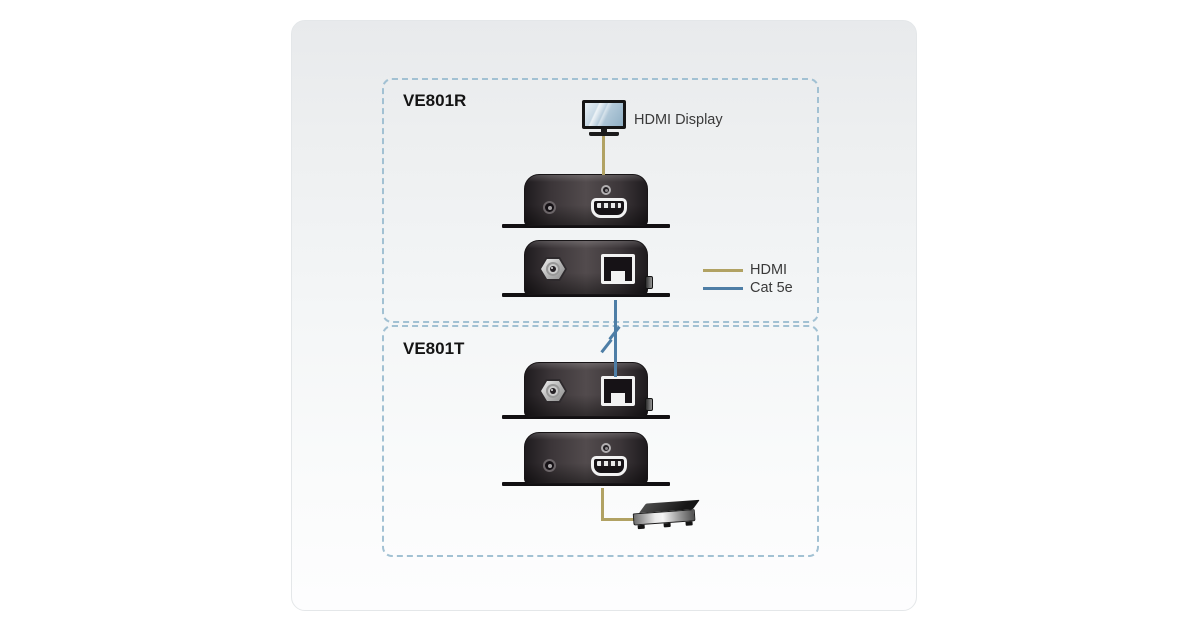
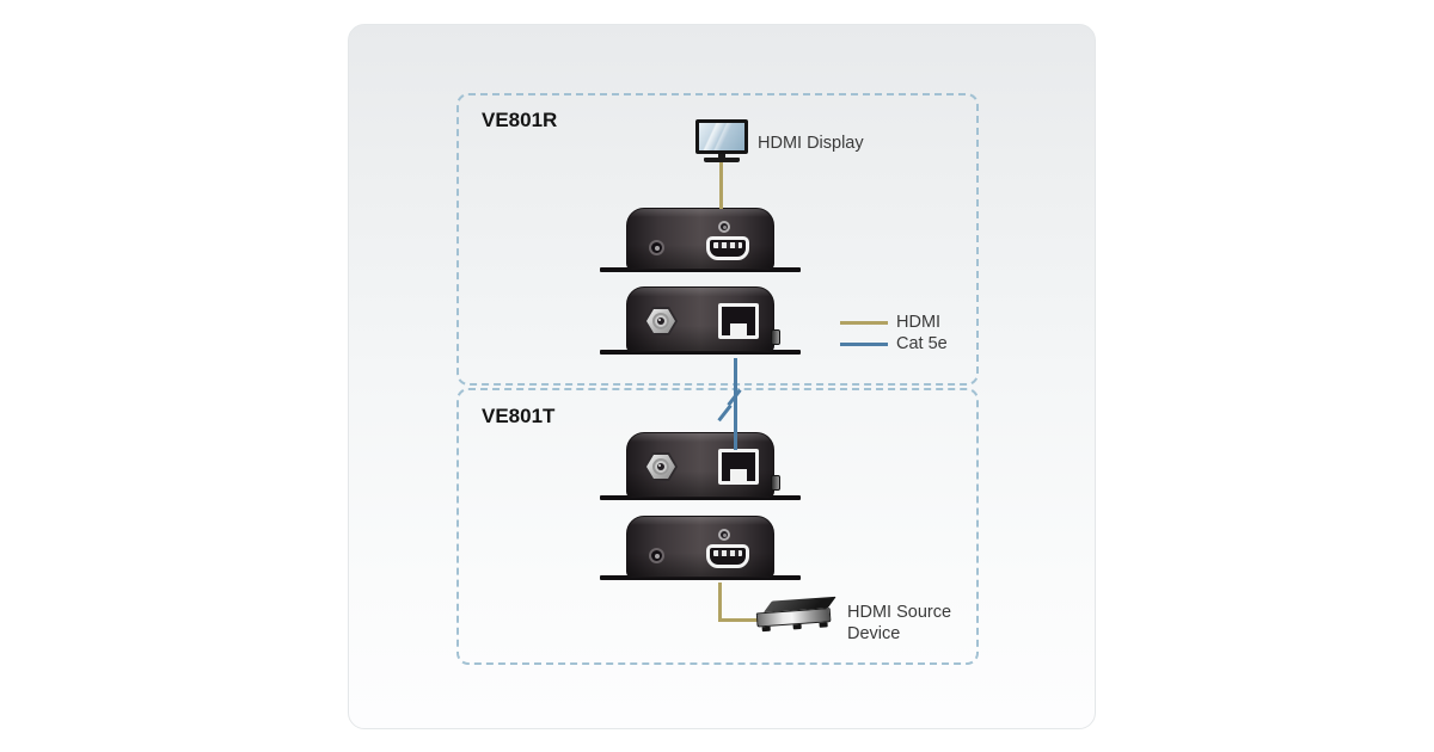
  VE801R
  VE801T
  HDMI Display
+ HDMI Source Device
  HDMI
  Cat 5e
